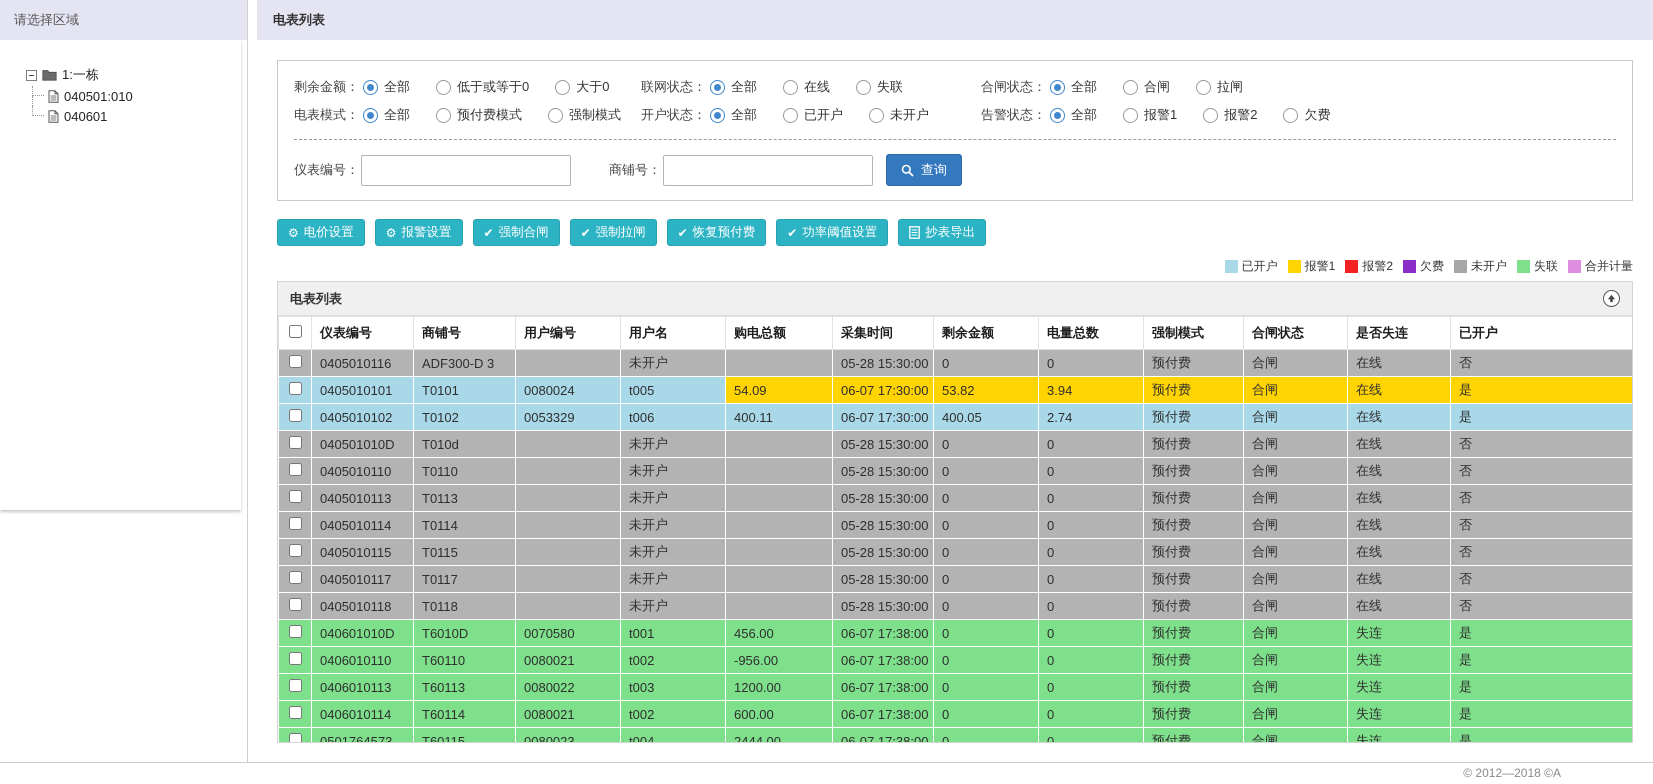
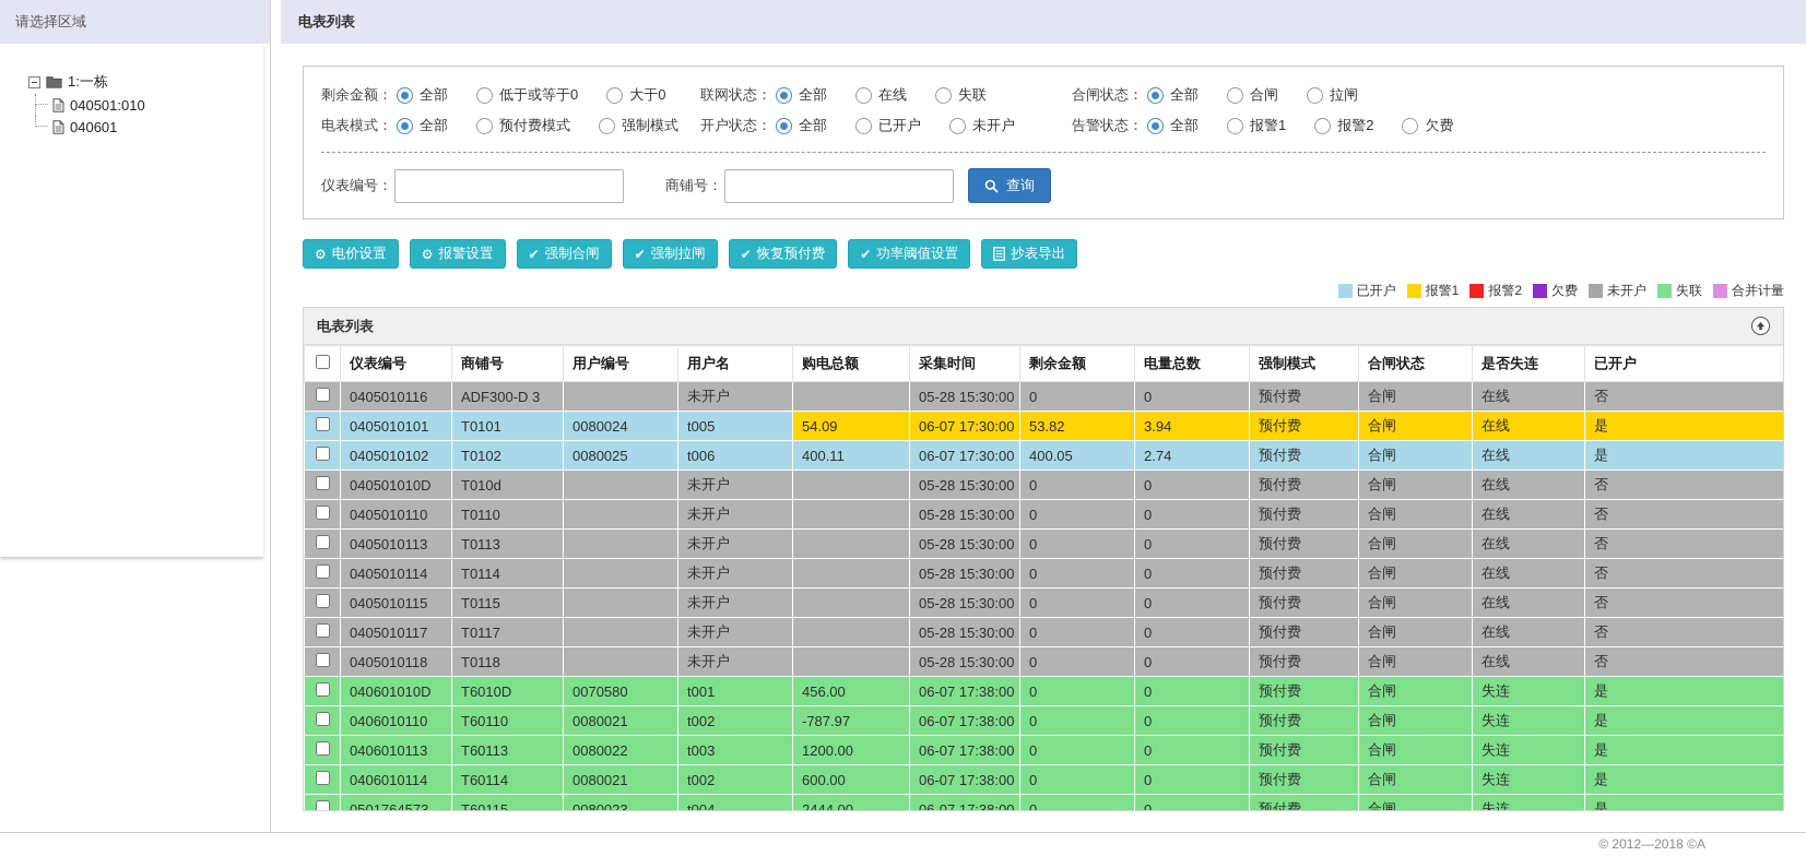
  请选择区域
  1:一栋
  040501:010
  040601
  电表列表
  剩余金额：
  全部
  低于或等于0
  大于0
  联网状态：
  全部
  在线
  失联
  合闸状态：
  全部
  合闸
  拉闸
  电表模式：
  全部
  预付费模式
  强制模式
  开户状态：
  全部
  已开户
  未开户
  告警状态：
  全部
  报警1
  报警2
  欠费
  仪表编号：
  商铺号：
  查询
  ⚙
  电价设置
  ⚙
  报警设置
  ✔
  强制合闸
  ✔
  强制拉闸
  ✔
  恢复预付费
  ✔
  功率阈值设置
  抄表导出
  已开户
  报警1
  报警2
  欠费
  未开户
  失联
  合并计量
  电表列表
  	仪表编号	商铺号	用户编号	用户名	购电总额	采集时间	剩余金额	电量总数	强制模式	合闸状态	是否失连	已开户
  	0405010116	ADF300-D 3		未开户		05-28 15:30:00	0	0	预付费	合闸	在线	否
  	0405010101	T0101	0080024	t005	54.09	06-07 17:30:00	53.82	3.94	预付费	合闸	在线	是
- 	0405010102	T0102	0053329	t006	400.11	06-07 17:30:00	400.05	2.74	预付费	合闸	在线	是
+ 	0405010102	T0102	0080025	t006	400.11	06-07 17:30:00	400.05	2.74	预付费	合闸	在线	是
  	040501010D	T010d		未开户		05-28 15:30:00	0	0	预付费	合闸	在线	否
  	0405010110	T0110		未开户		05-28 15:30:00	0	0	预付费	合闸	在线	否
  	0405010113	T0113		未开户		05-28 15:30:00	0	0	预付费	合闸	在线	否
  	0405010114	T0114		未开户		05-28 15:30:00	0	0	预付费	合闸	在线	否
  	0405010115	T0115		未开户		05-28 15:30:00	0	0	预付费	合闸	在线	否
  	0405010117	T0117		未开户		05-28 15:30:00	0	0	预付费	合闸	在线	否
  	0405010118	T0118		未开户		05-28 15:30:00	0	0	预付费	合闸	在线	否
  	040601010D	T6010D	0070580	t001	456.00	06-07 17:38:00	0	0	预付费	合闸	失连	是
- 	0406010110	T60110	0080021	t002	-956.00	06-07 17:38:00	0	0	预付费	合闸	失连	是
+ 	0406010110	T60110	0080021	t002	-787.97	06-07 17:38:00	0	0	预付费	合闸	失连	是
  	0406010113	T60113	0080022	t003	1200.00	06-07 17:38:00	0	0	预付费	合闸	失连	是
  	0406010114	T60114	0080021	t002	600.00	06-07 17:38:00	0	0	预付费	合闸	失连	是
  	0501764573	T60115	0080023	t004	2444.00	06-07 17:38:00	0	0	预付费	合闸	失连	是
  © 2012—2018 ©A
